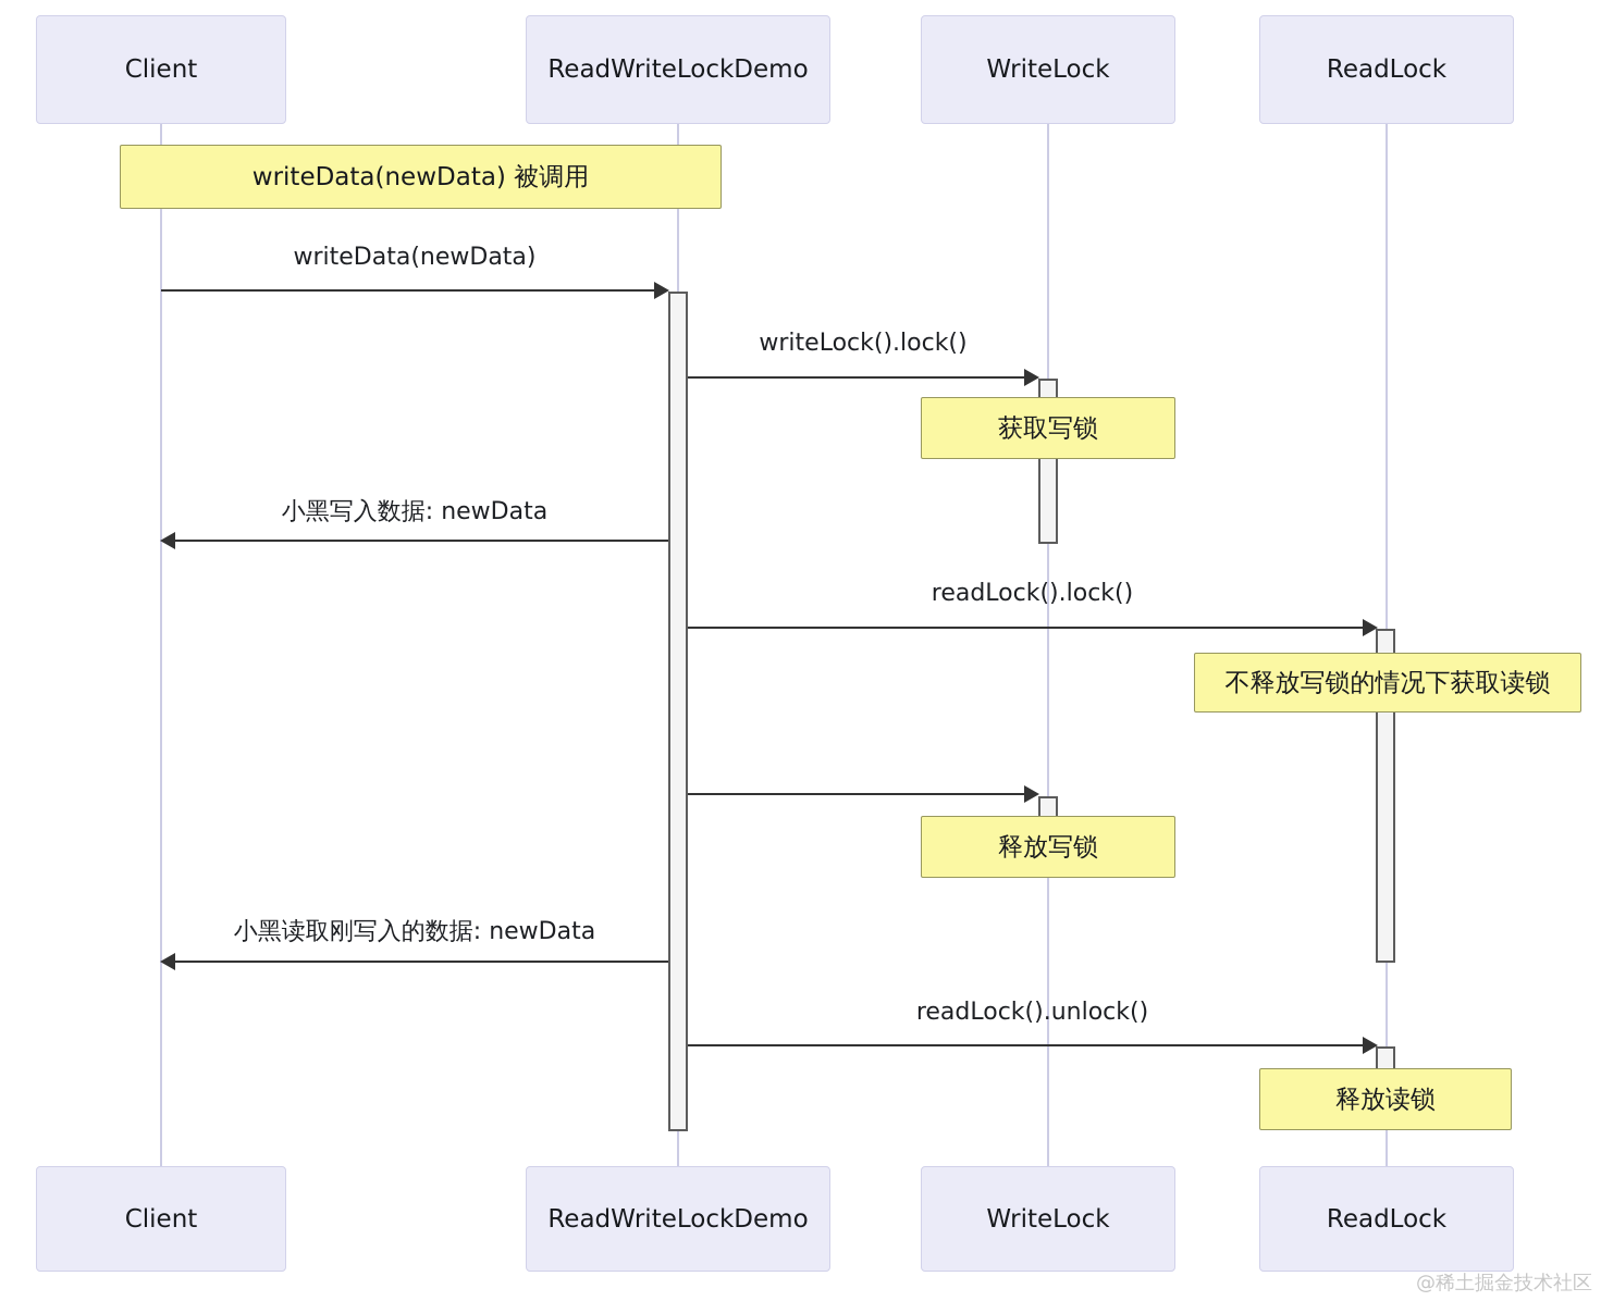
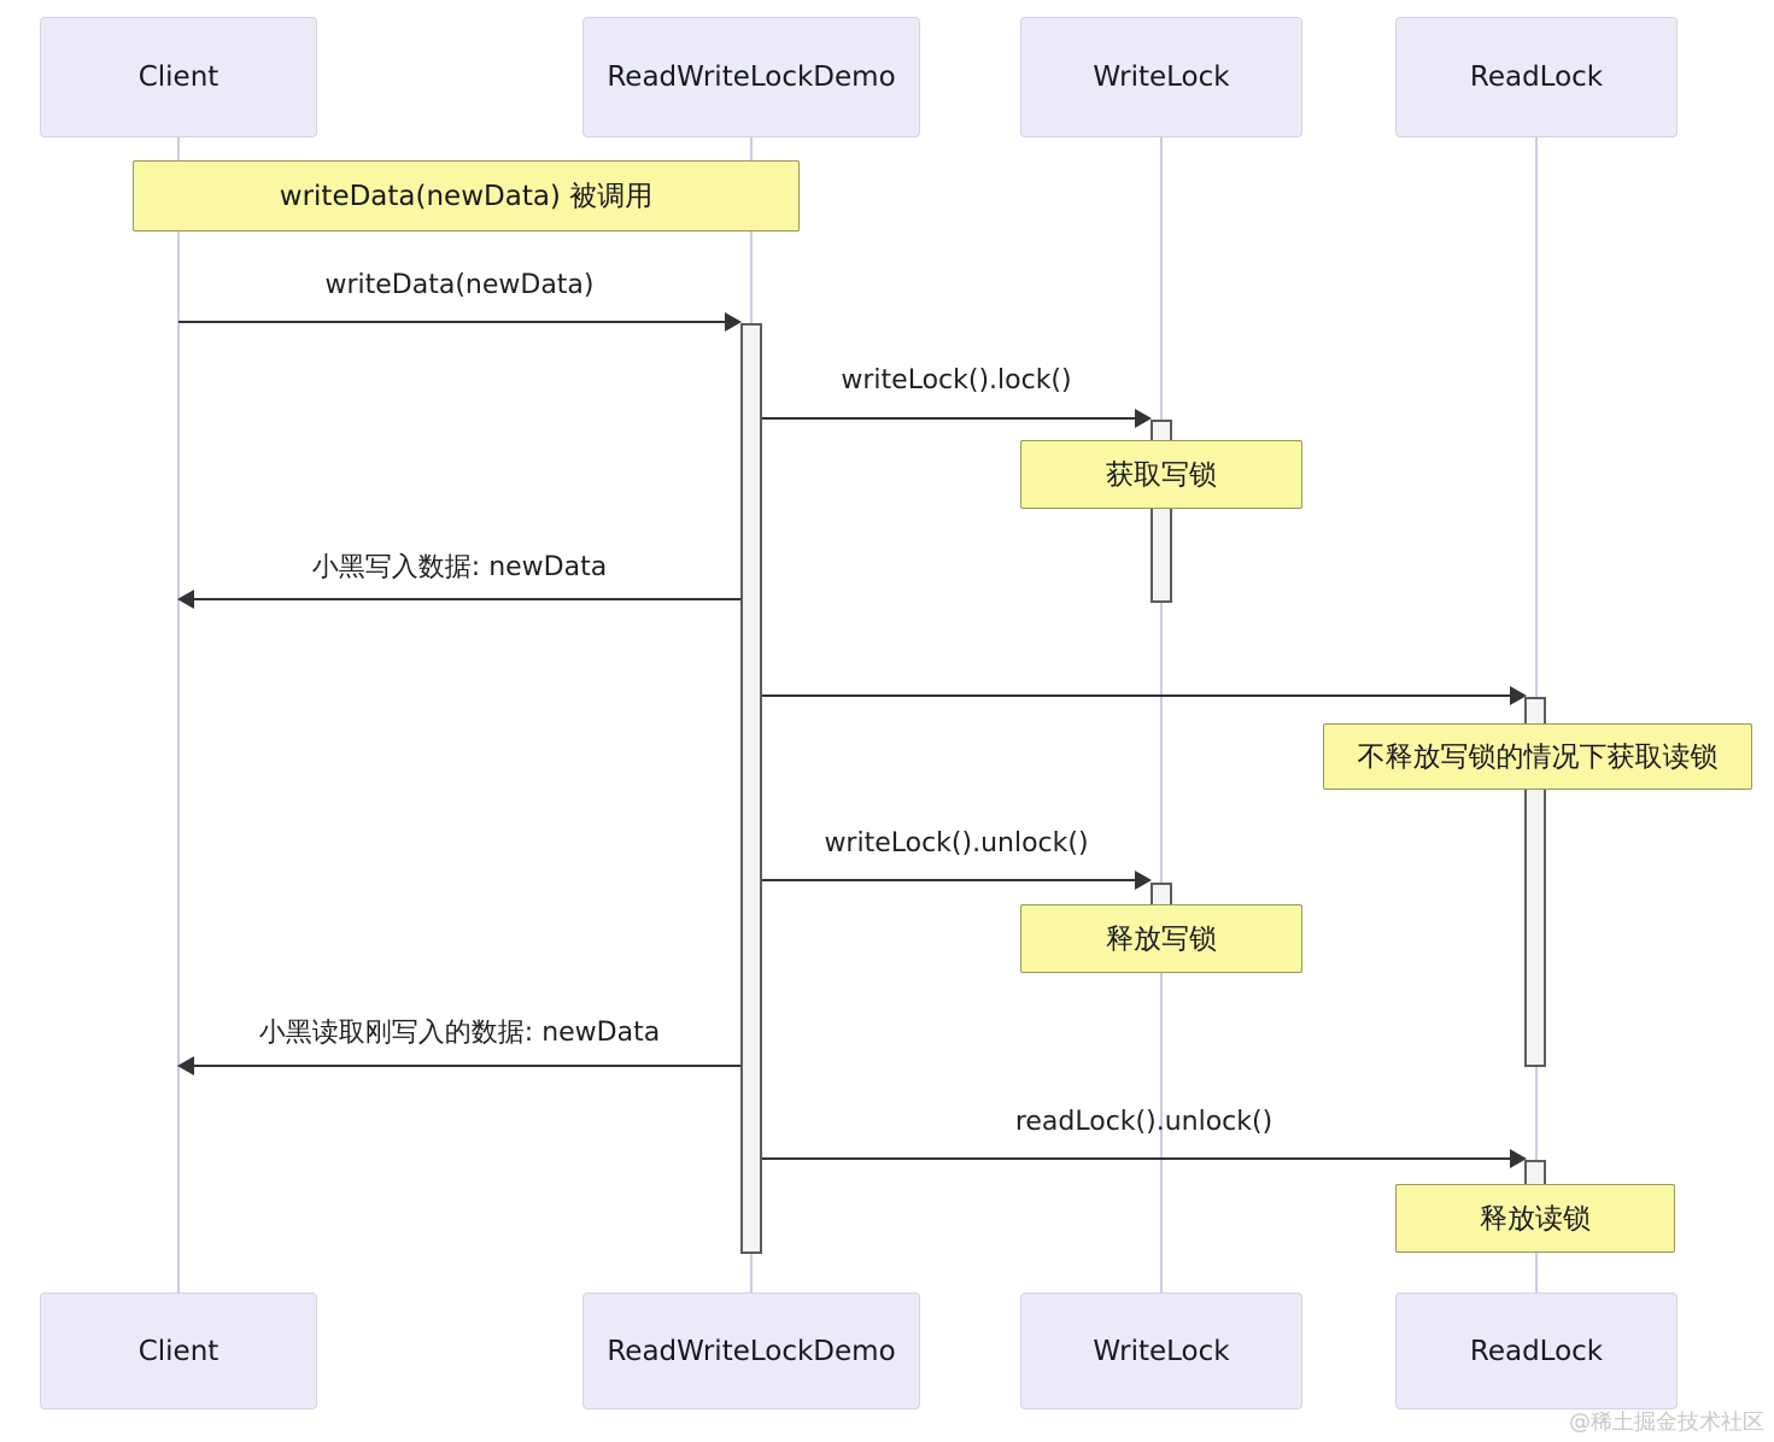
  Client
  ReadWriteLockDemo
  WriteLock
  ReadLock
  Client
  ReadWriteLockDemo
  WriteLock
  ReadLock
  writeData(newData) 被调用
  writeData(newData)
  writeLock().lock()
  获取写锁
  小黑写入数据: newData
- readLock().lock()
  不释放写锁的情况下获取读锁
+ writeLock().unlock()
  释放写锁
  小黑读取刚写入的数据: newData
  readLock().unlock()
  释放读锁
  @稀土掘金技术社区
